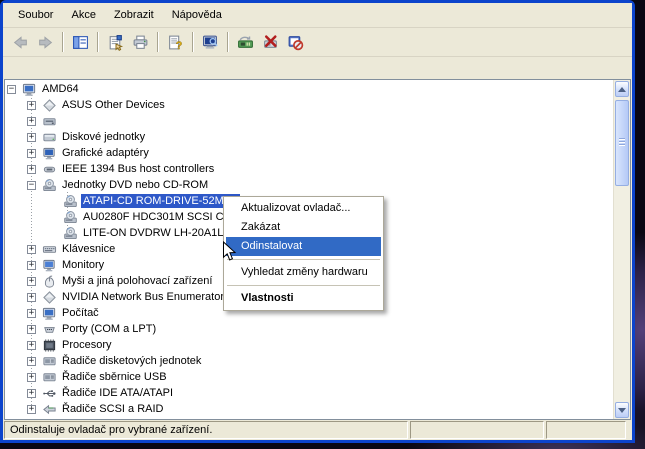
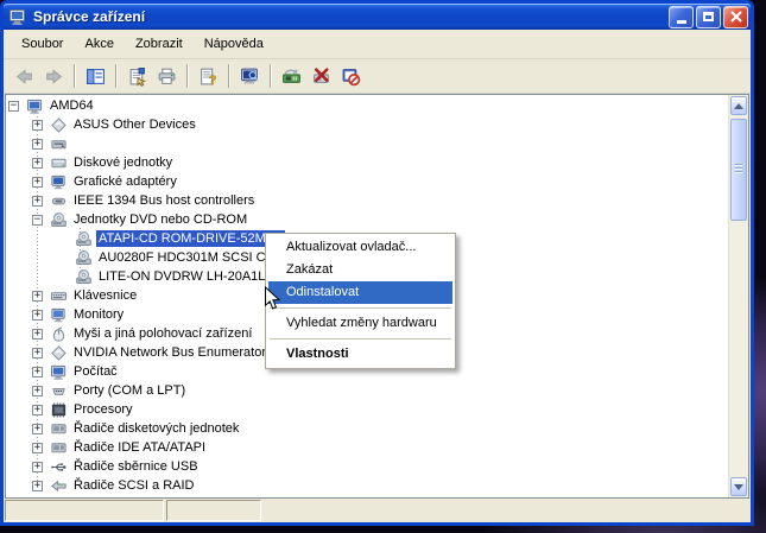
+ Správce zařízení
  Soubor
  Akce
  Zobrazit
  Nápověda
  ?
  −
  AMD64
  +
  ASUS Other Devices
  +
  +
  Diskové jednotky
  +
  Grafické adaptéry
  +
  IEEE 1394 Bus host controllers
  −
  Jednotky DVD nebo CD-ROM
  ATAPI-CD ROM-DRIVE-52M
  AU0280F HDC301M SCSI C
  LITE-ON DVDRW LH-20A1L
  +
  Klávesnice
  +
  Monitory
  +
  Myši a jiná polohovací zařízení
  +
  NVIDIA Network Bus Enumerato
  +
  Počítač
  +
  Porty (COM a LPT)
  +
  Procesory
  +
  Řadiče disketových jednotek
  +
- Řadiče sběrnice USB
+ Řadiče IDE ATA/ATAPI
  +
- Řadiče IDE ATA/ATAPI
+ Řadiče sběrnice USB
  +
  Řadiče SCSI a RAID
- Odinstaluje ovladač pro vybrané zařízení.
  Aktualizovat ovladač...
  Zakázat
  Odinstalovat
  Vyhledat změny hardwaru
  Vlastnosti
